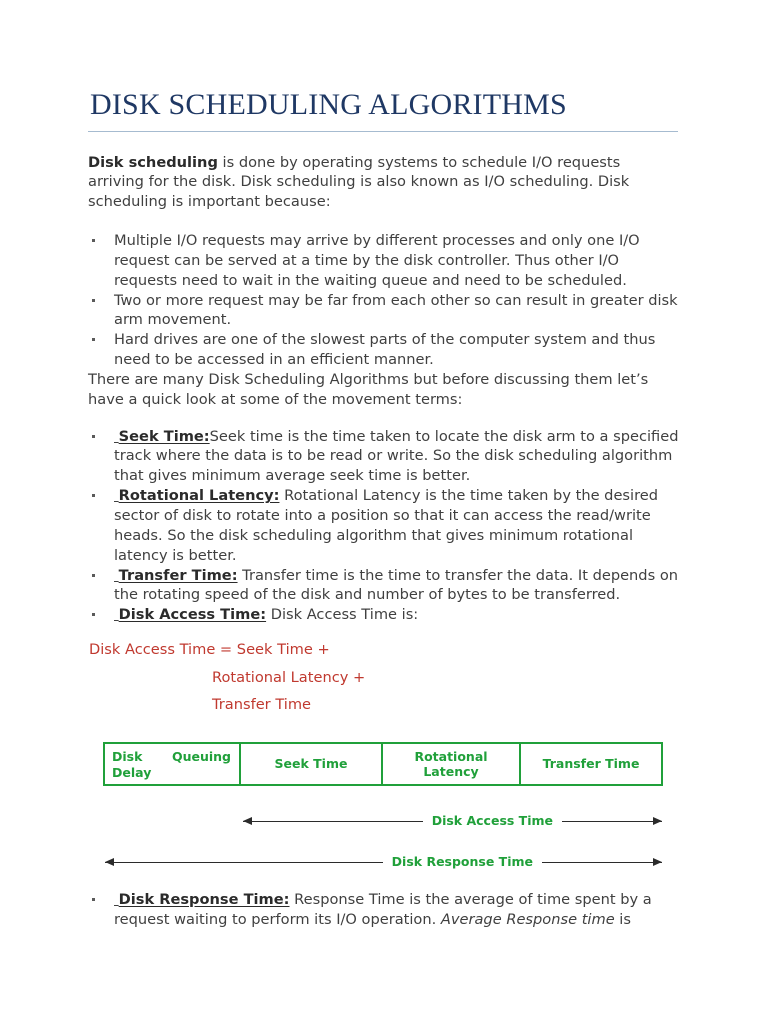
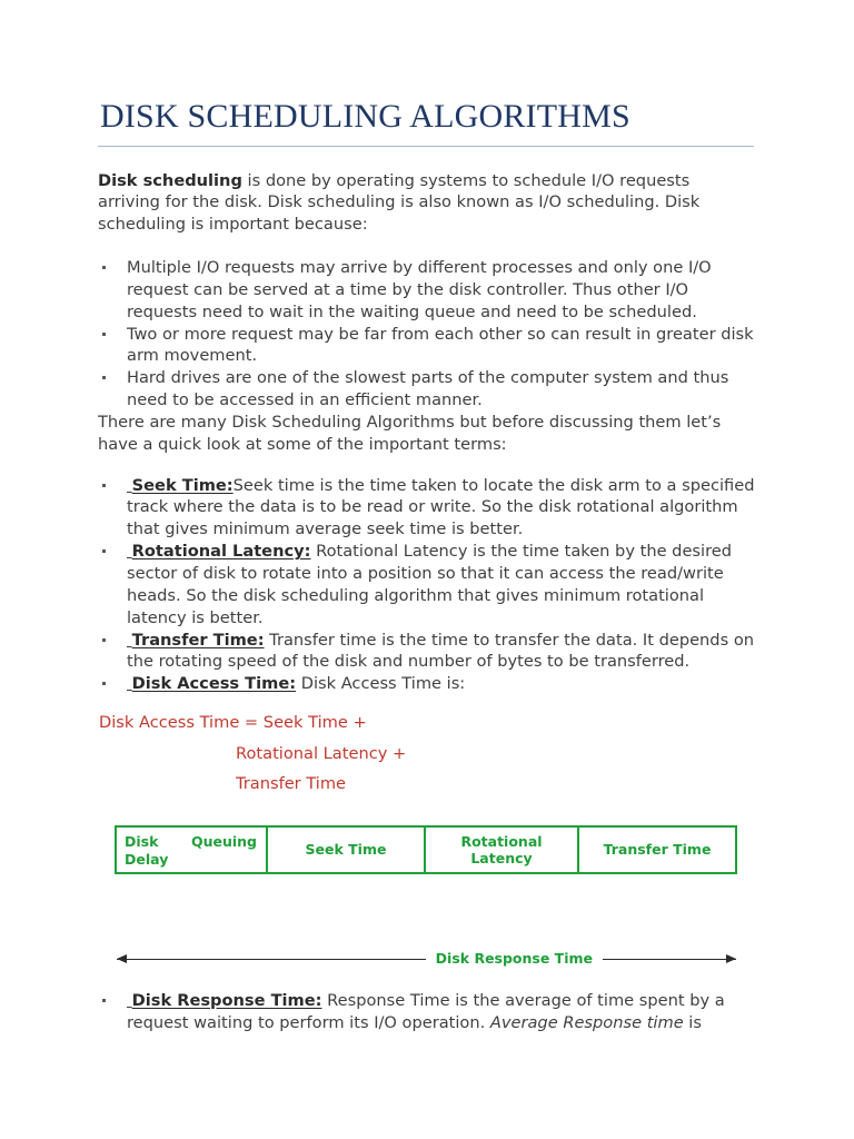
  DISK SCHEDULING ALGORITHMS
  Disk scheduling is done by operating systems to schedule I/O requests arriving for the disk. Disk scheduling is also known as I/O scheduling. Disk scheduling is important because:
  Multiple I/O requests may arrive by different processes and only one I/O request can be served at a time by the disk controller. Thus other I/O requests need to wait in the waiting queue and need to be scheduled.
  Two or more request may be far from each other so can result in greater disk arm movement.
  Hard drives are one of the slowest parts of the computer system and thus need to be accessed in an efficient manner.
- There are many Disk Scheduling Algorithms but before discussing them let’s have a quick look at some of the movement terms:
+ There are many Disk Scheduling Algorithms but before discussing them let’s have a quick look at some of the important terms:
- Seek Time:Seek time is the time taken to locate the disk arm to a specified track where the data is to be read or write. So the disk scheduling algorithm that gives minimum average seek time is better.
+ Seek Time:Seek time is the time taken to locate the disk arm to a specified track where the data is to be read or write. So the disk rotational algorithm that gives minimum average seek time is better.
  Rotational Latency: Rotational Latency is the time taken by the desired sector of disk to rotate into a position so that it can access the read/write heads. So the disk scheduling algorithm that gives minimum rotational latency is better.
  Transfer Time: Transfer time is the time to transfer the data. It depends on the rotating speed of the disk and number of bytes to be transferred.
  Disk Access Time: Disk Access Time is:
  Disk Access Time = Seek Time +
  Rotational Latency +
  Transfer Time
  Disk
  Delay
  Queuing
  Seek Time
  Rotational
  Latency
  Transfer Time
- Disk Access Time
  Disk Response Time
  Disk Response Time: Response Time is the average of time spent by a request waiting to perform its I/O operation. Average Response time is
